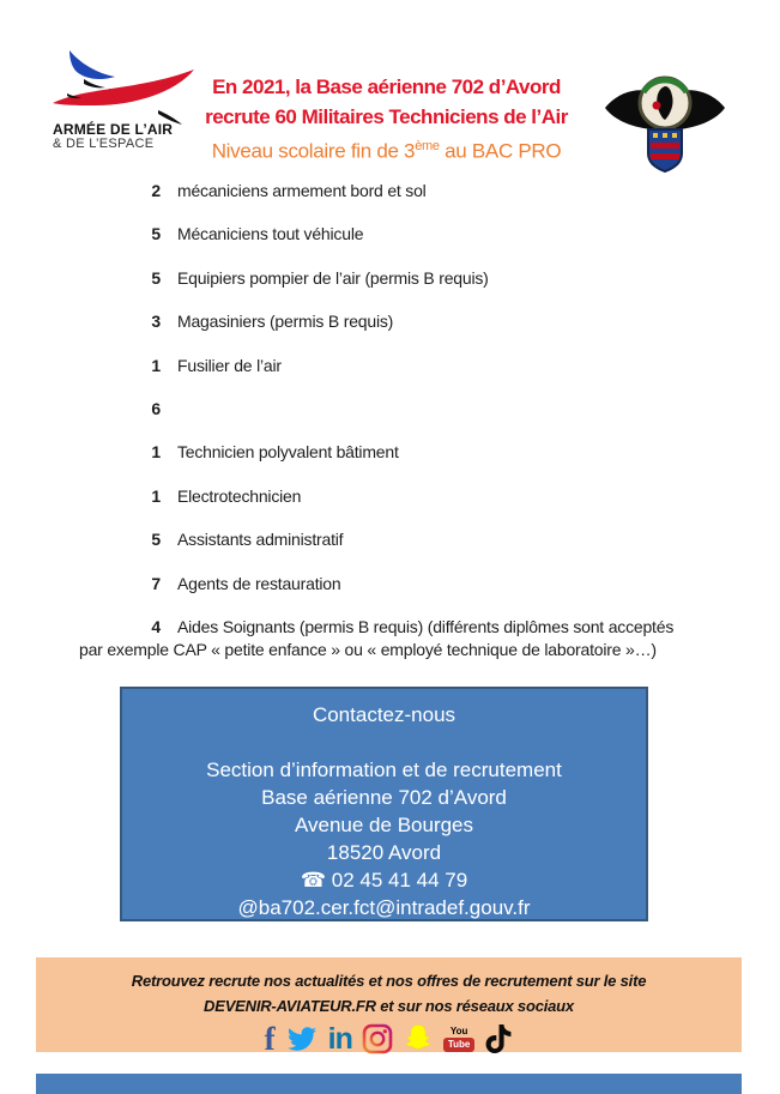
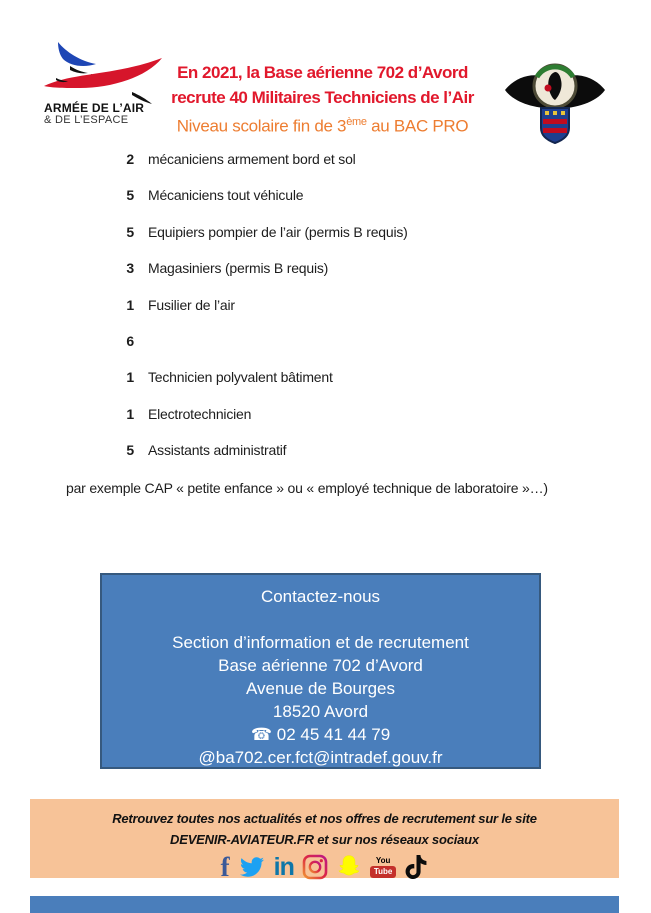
  ARMÉE DE L’AIR
  & DE L’ESPACE
  En 2021, la Base aérienne 702 d’Avord
- recrute 60 Militaires Techniciens de l’Air
+ recrute 40 Militaires Techniciens de l’Air
  Niveau scolaire fin de 3ème au BAC PRO
  2
  mécaniciens armement bord et sol
  5
  Mécaniciens tout véhicule
  5
  Equipiers pompier de l’air (permis B requis)
  3
  Magasiniers (permis B requis)
  1
  Fusilier de l’air
  6
  1
  Technicien polyvalent bâtiment
  1
  Electrotechnicien
  5
  Assistants administratif
- 7
- Agents de restauration
- 4
- Aides Soignants (permis B requis) (différents diplômes sont acceptés
  par exemple CAP « petite enfance » ou « employé technique de laboratoire »…)
  Contactez-nous
  Section d’information et de recrutement
  Base aérienne 702 d’Avord
  Avenue de Bourges
  18520 Avord
  ☎ 02 45 41 44 79
  @ba702.cer.fct@intradef.gouv.fr
- Retrouvez recrute nos actualités et nos offres de recrutement sur le site
+ Retrouvez toutes nos actualités et nos offres de recrutement sur le site
  DEVENIR-AVIATEUR.FR et sur nos réseaux sociaux
  f
  in
  You
  Tube
